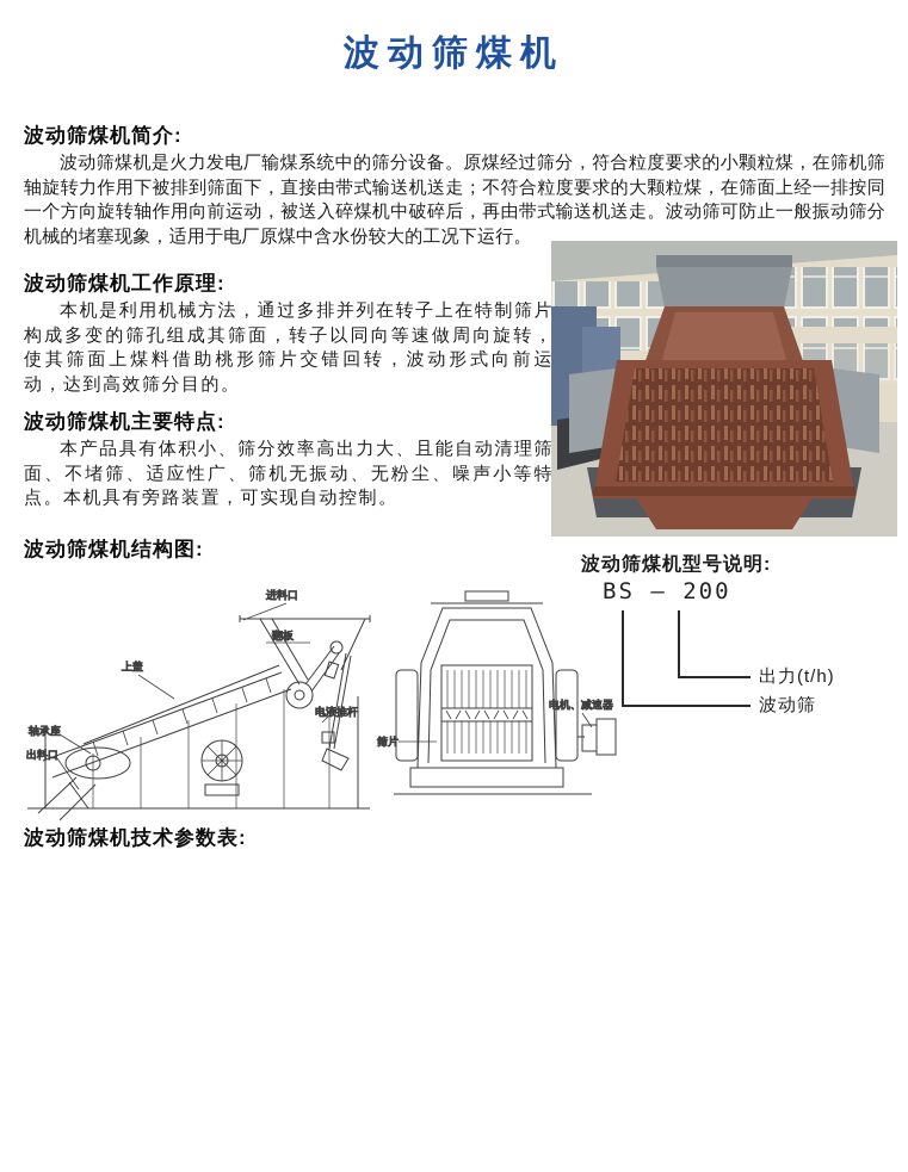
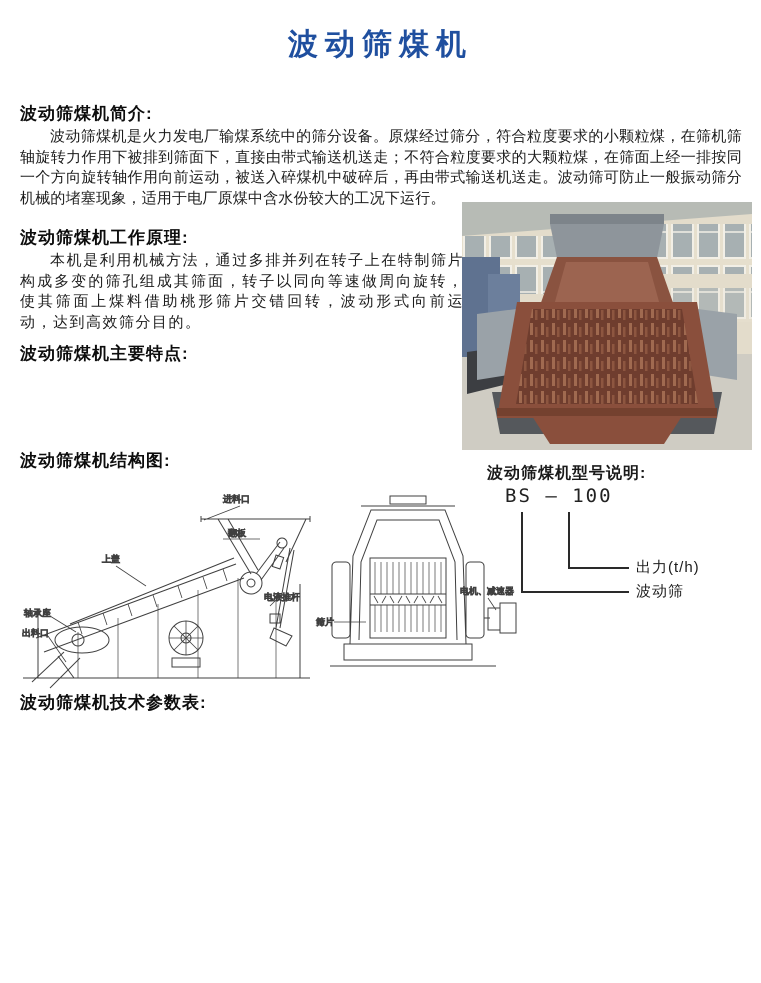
  波动筛煤机
  波动筛煤机简介:
  波动筛煤机是火力发电厂输煤系统中的筛分设备。原煤经过筛分，符合粒度要求的小颗粒煤，在筛机筛轴旋转力作用下被排到筛面下，直接由带式输送机送走；不符合粒度要求的大颗粒煤，在筛面上经一排按同一个方向旋转轴作用向前运动，被送入碎煤机中破碎后，再由带式输送机送走。波动筛可防止一般振动筛分机械的堵塞现象，适用于电厂原煤中含水份较大的工况下运行。
  波动筛煤机工作原理:
  本机是利用机械方法，通过多排并列在转子上在特制筛片构成多变的筛孔组成其筛面，转子以同向等速做周向旋转，使其筛面上煤料借助桃形筛片交错回转，波动形式向前运动，达到高效筛分目的。
  波动筛煤机主要特点:
- 本产品具有体积小、筛分效率高出力大、且能自动清理筛面、不堵筛、适应性广、筛机无振动、无粉尘、噪声小等特点。本机具有旁路装置，可实现自动控制。
  波动筛煤机结构图:
  进料口
  翻板
  上盖
  电液推杆
  轴承座
  出料口
  筛片
  电机、减速器
  波动筛煤机型号说明:
- BS — 200
+ BS — 100
  出力(t/h)
  波动筛
  波动筛煤机技术参数表:
